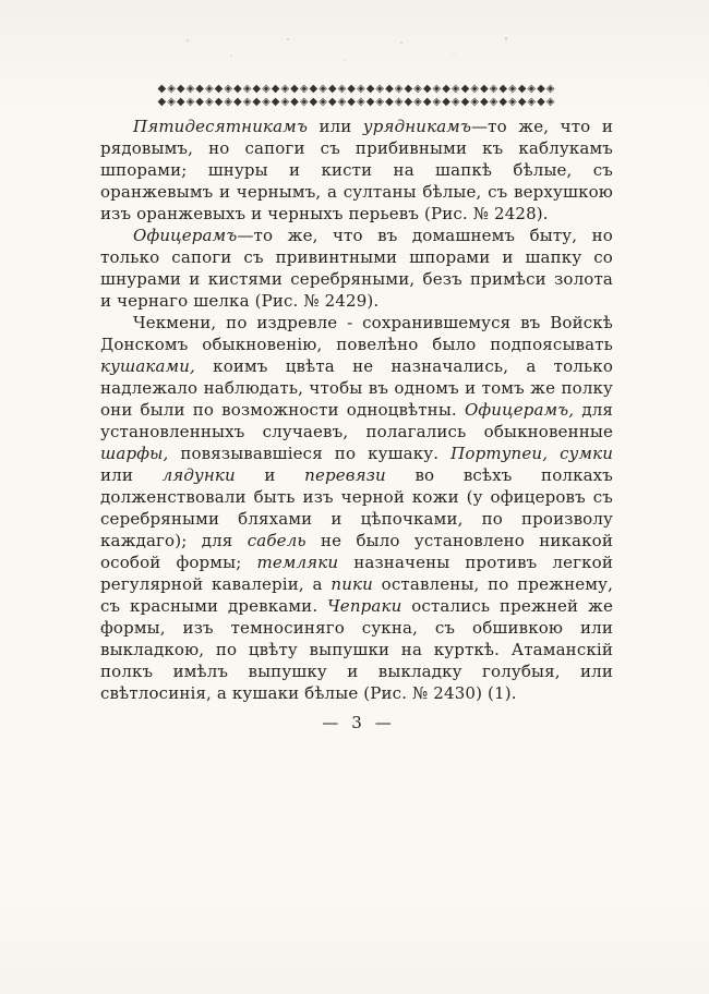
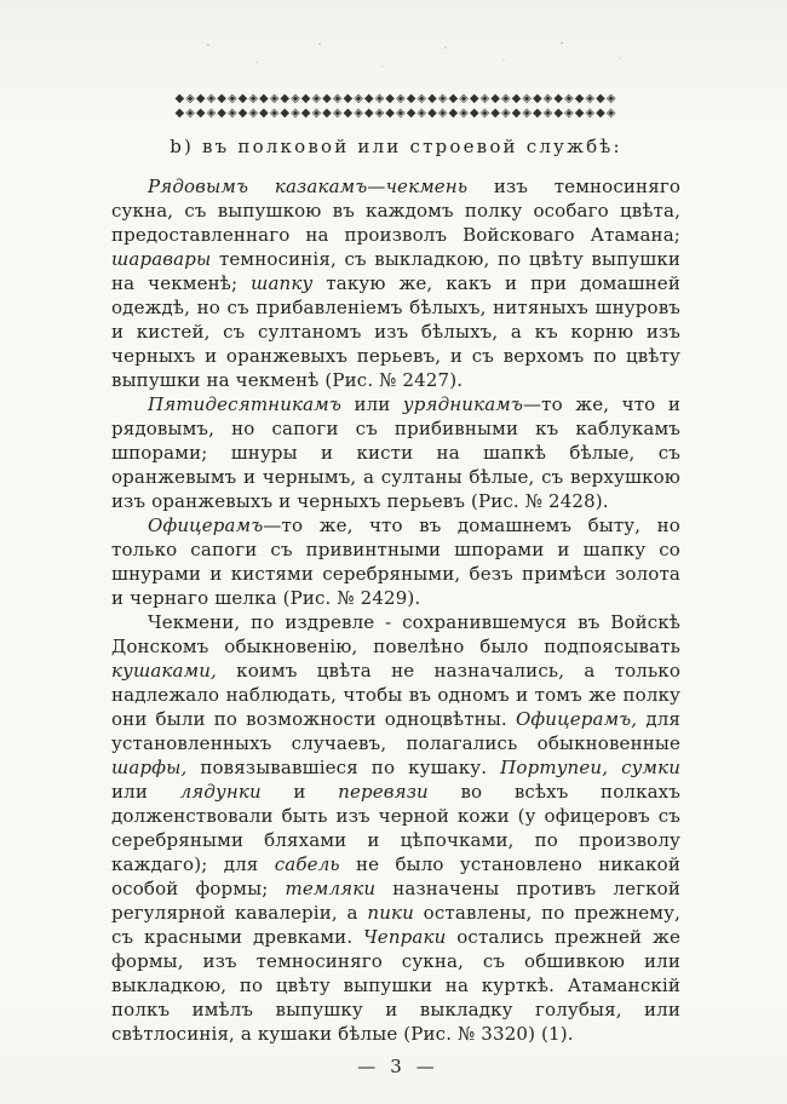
  ◆◈◆◈◆◈◆◈◆◈◆◈◆◈◆◈◆◈◆◈◆◈◆◈◆◈◆◈◆◈◆◈◆◈◆◈◆◈◆◈◆◈
  ◆◈◆◈◆◈◆◈◆◈◆◈◆◈◆◈◆◈◆◈◆◈◆◈◆◈◆◈◆◈◆◈◆◈◆◈◆◈◆◈◆◈
+ b) въ полковой или строевой службѣ:
+ Рядовымъ казакамъ—чекмень изъ темносиняго сукна, съ выпушкою въ каждомъ полку особаго цвѣта, предоставленнаго на произволъ Войсковаго Атамана; шаравары темносинія, съ выкладкою, по цвѣту выпушки на чекменѣ; шапку такую же, какъ и при домашней одеждѣ, но съ прибавленіемъ бѣлыхъ, нитяныхъ шнуровъ и кистей, съ султаномъ изъ бѣлыхъ, а къ корню изъ черныхъ и оранжевыхъ перьевъ, и съ верхомъ по цвѣту выпушки на чекменѣ (Рис. № 2427).
  Пятидесятникамъ или урядникамъ—то же, что и рядовымъ, но сапоги съ прибивными къ каблукамъ шпорами; шнуры и кисти на шапкѣ бѣлые, съ оранжевымъ и чернымъ, а султаны бѣлые, съ верхушкою изъ оранжевыхъ и черныхъ перьевъ (Рис. № 2428).
  Офицерамъ—то же, что въ домашнемъ быту, но только сапоги съ привинтными шпорами и шапку со шнурами и кистями серебряными, безъ примѣси золота и чернаго шелка (Рис. № 2429).
- Чекмени, по издревле - сохранившемуся въ Войскѣ Донскомъ обыкновенію, повелѣно было подпоясывать кушаками, коимъ цвѣта не назначались, а только надлежало наблюдать, чтобы въ одномъ и томъ же полку они были по возможности одноцвѣтны. Офицерамъ, для установленныхъ случаевъ, полагались обыкновенные шарфы, повязывавшіеся по кушаку. Портупеи, сумки или лядунки и перевязи во всѣхъ полкахъ долженствовали быть изъ черной кожи (у офицеровъ съ серебряными бляхами и цѣпочками, по произволу каждаго); для сабель не было установлено никакой особой формы; темляки назначены противъ легкой регулярной кавалеріи, а пики оставлены, по прежнему, съ красными древками. Чепраки остались прежней же формы, изъ темносиняго сукна, съ обшивкою или выкладкою, по цвѣту выпушки на курткѣ. Атаманскій полкъ имѣлъ выпушку и выкладку голубыя, или свѣтлосинія, а кушаки бѣлые (Рис. № 2430) (1).
+ Чекмени, по издревле - сохранившемуся въ Войскѣ Донскомъ обыкновенію, повелѣно было подпоясывать кушаками, коимъ цвѣта не назначались, а только надлежало наблюдать, чтобы въ одномъ и томъ же полку они были по возможности одноцвѣтны. Офицерамъ, для установленныхъ случаевъ, полагались обыкновенные шарфы, повязывавшіеся по кушаку. Портупеи, сумки или лядунки и перевязи во всѣхъ полкахъ долженствовали быть изъ черной кожи (у офицеровъ съ серебряными бляхами и цѣпочками, по произволу каждаго); для сабель не было установлено никакой особой формы; темляки назначены противъ легкой регулярной кавалеріи, а пики оставлены, по прежнему, съ красными древками. Чепраки остались прежней же формы, изъ темносиняго сукна, съ обшивкою или выкладкою, по цвѣту выпушки на курткѣ. Атаманскій полкъ имѣлъ выпушку и выкладку голубыя, или свѣтлосинія, а кушаки бѣлые (Рис. № 3320) (1).
  — 3 —
